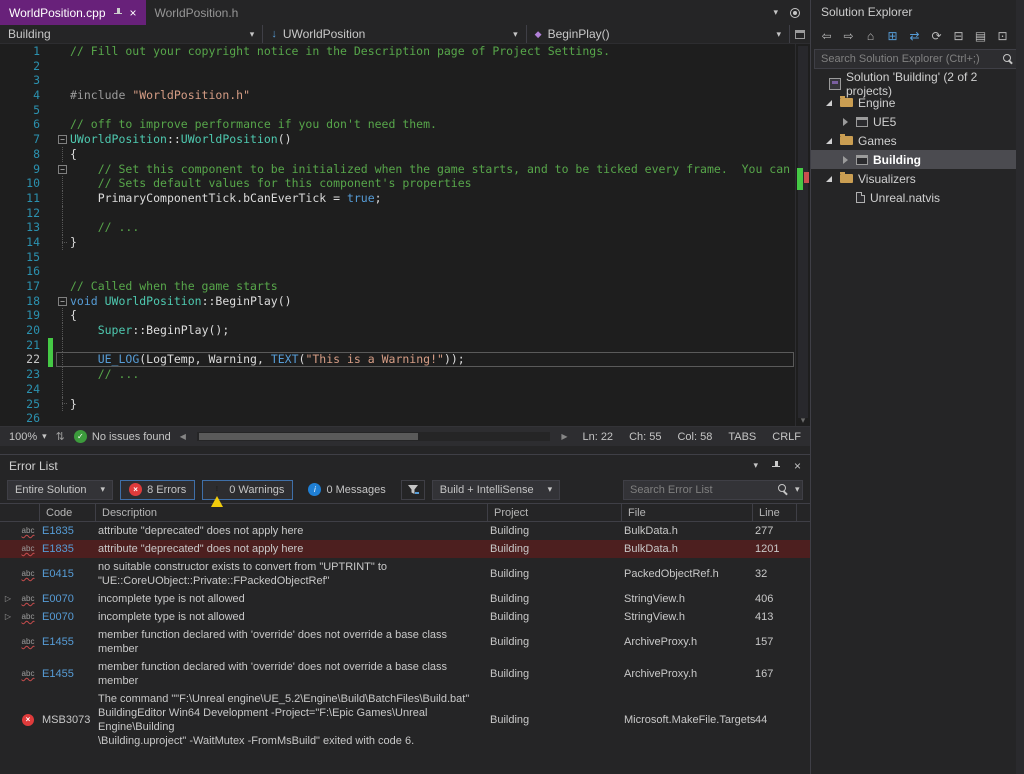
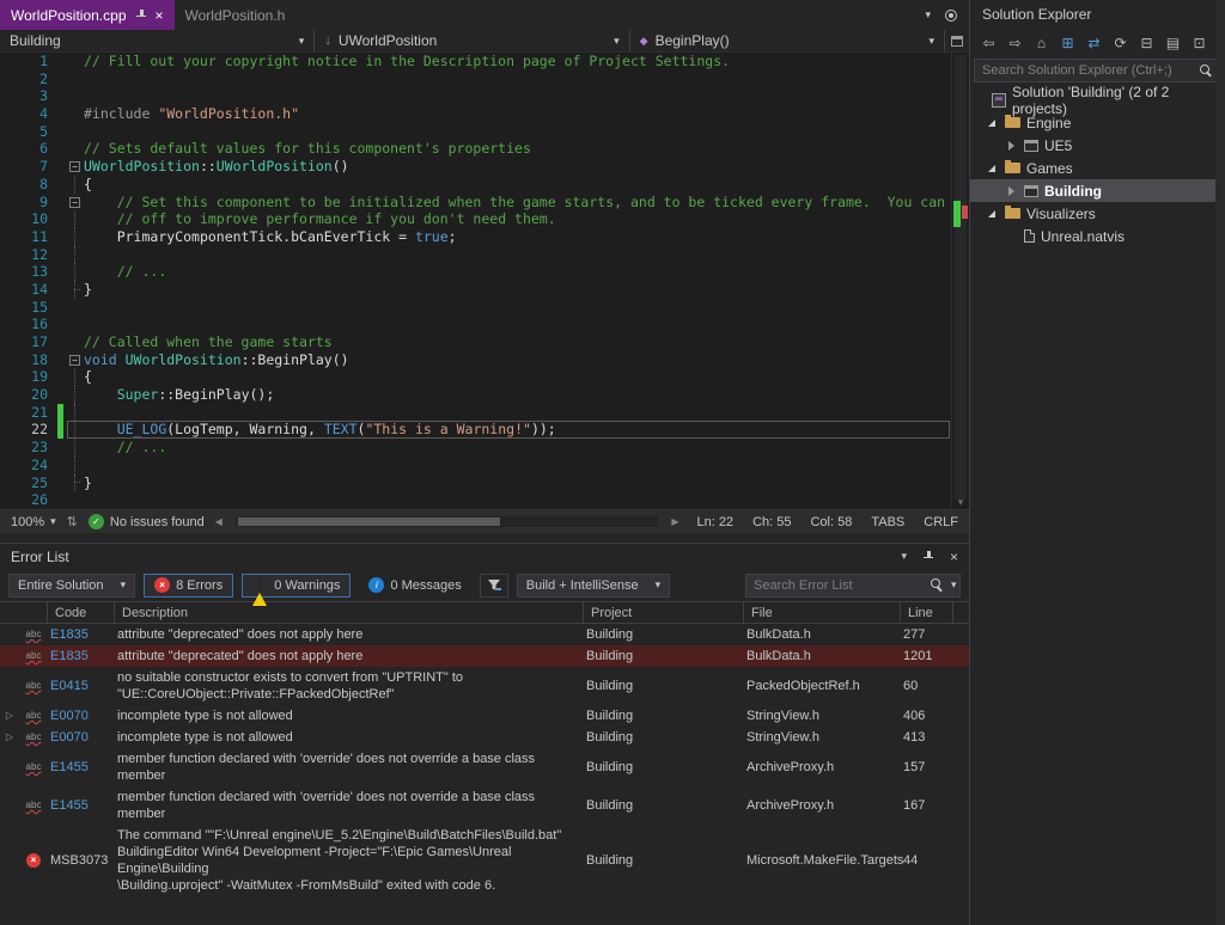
  WorldPosition.cpp
  ×
  WorldPosition.h
  ▾
  Building
  ▾
  ↓
  UWorldPosition
  ▾
  ◆
  BeginPlay()
  ▾
  1
  // Fill out your copyright notice in the Description page of Project Settings.
  2
  3
  4
  #include "WorldPosition.h"
  5
  6
- // off to improve performance if you don't need them.
+ // Sets default values for this component's properties
  7
  −
  UWorldPosition::UWorldPosition()
  8
  {
  9
  −
  // Set this component to be initialized when the game starts, and to be ticked every frame. You can
  10
- // Sets default values for this component's properties
+ // off to improve performance if you don't need them.
  11
  PrimaryComponentTick.bCanEverTick = true;
  12
  13
  // ...
  14
  }
  15
  16
  17
  // Called when the game starts
  18
  −
  void UWorldPosition::BeginPlay()
  19
  {
  20
  Super::BeginPlay();
  21
  22
  UE_LOG(LogTemp, Warning, TEXT("This is a Warning!"));
  23
  // ...
  24
  25
  }
  26
  ▾
  100%
  ▾
  ⇅
  ✓
  No issues found
  ◀
  ▶
  Ln: 22
  Ch: 55
  Col: 58
  TABS
  CRLF
  Error List
  ▾
  ×
  Entire Solution
  ▾
  ×
  8 Errors
  0 Warnings
  i
  0 Messages
  Build + IntelliSense
  ▾
  Search Error List
  ▾
  Code
  Description
  Project
  File
  Line
  abc
  E1835
  attribute "deprecated" does not apply here
  Building
  BulkData.h
  277
  abc
  E1835
  attribute "deprecated" does not apply here
  Building
  BulkData.h
  1201
  abc
  E0415
  no suitable constructor exists to convert from "UPTRINT" to
  "UE::CoreUObject::Private::FPackedObjectRef"
  Building
  PackedObjectRef.h
- 32
+ 60
  ▷
  abc
  E0070
  incomplete type is not allowed
  Building
  StringView.h
  406
  ▷
  abc
  E0070
  incomplete type is not allowed
  Building
  StringView.h
  413
  abc
  E1455
  member function declared with 'override' does not override a base class member
  Building
  ArchiveProxy.h
  157
  abc
  E1455
  member function declared with 'override' does not override a base class member
  Building
  ArchiveProxy.h
  167
  ×
  MSB3073
  The command ""F:\Unreal engine\UE_5.2\Engine\Build\BatchFiles\Build.bat"
  BuildingEditor Win64 Development -Project="F:\Epic Games\Unreal Engine\Building
  \Building.uproject" -WaitMutex -FromMsBuild" exited with code 6.
  Building
  Microsoft.MakeFile.Targets
  44
  Solution Explorer
  ⇦
  ⇨
  ⌂
  ⊞
  ⇄
  ⟳
  ⊟
  ▤
  ⊡
  Search Solution Explorer (Ctrl+;)
  Solution 'Building' (2 of 2 projects)
  Engine
  UE5
  Games
  Building
  Visualizers
  Unreal.natvis
